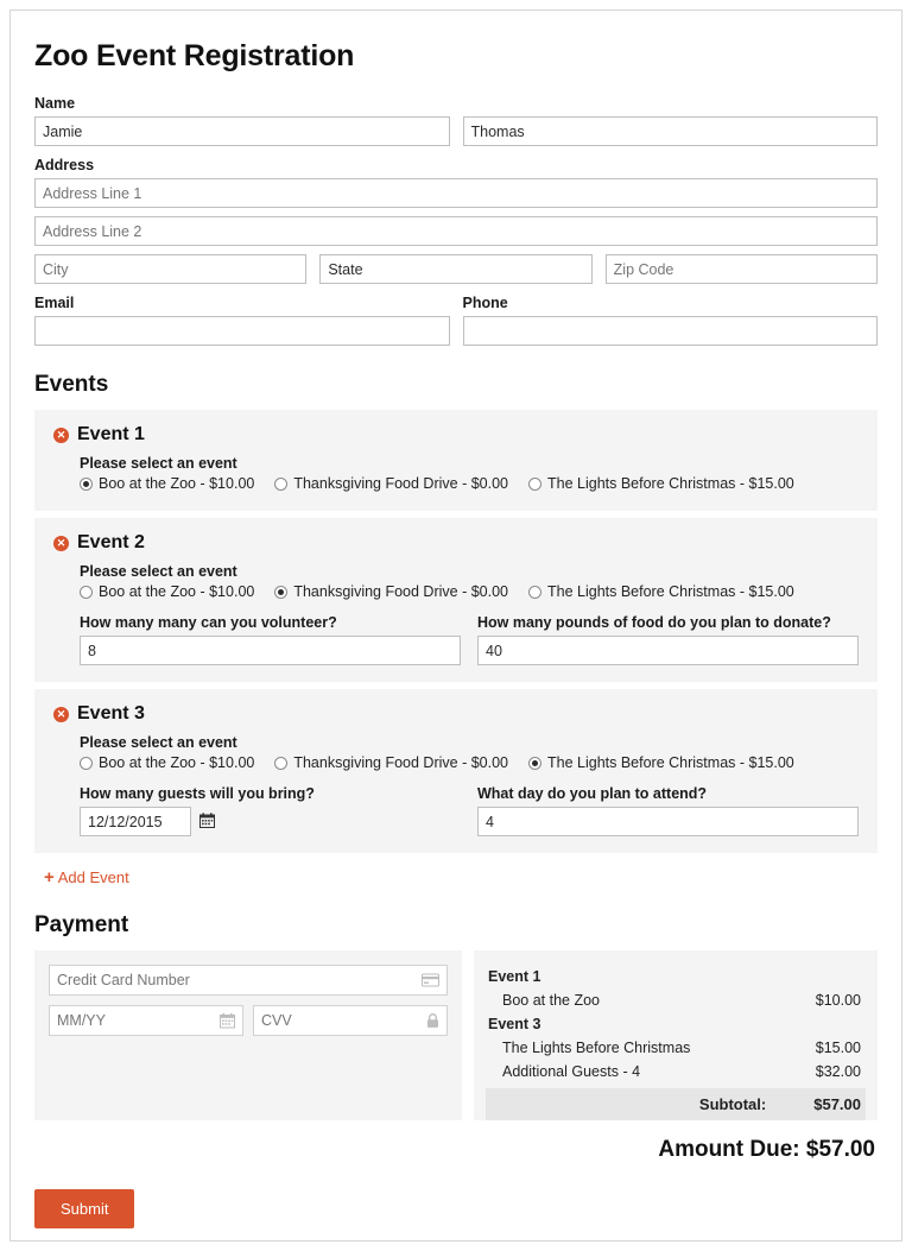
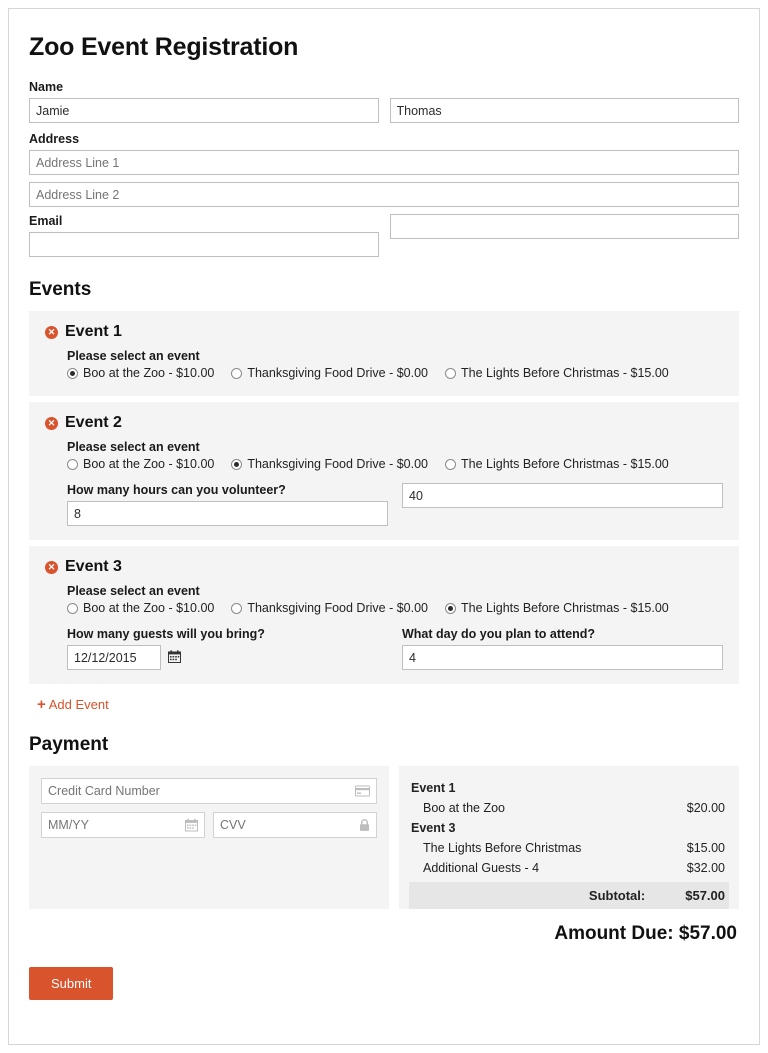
  Zoo Event Registration
  Name
  Jamie
  Thomas
  Address
  Address Line 1
  Address Line 2
- City
- State
- Zip Code
  Email
- Phone
  Events
  ✕
  Event 1
  Please select an event
  Boo at the Zoo - $10.00
  Thanksgiving Food Drive - $0.00
  The Lights Before Christmas - $15.00
  ✕
  Event 2
  Please select an event
  Boo at the Zoo - $10.00
  Thanksgiving Food Drive - $0.00
  The Lights Before Christmas - $15.00
- How many many can you volunteer?
+ How many hours can you volunteer?
  8
- How many pounds of food do you plan to donate?
  40
  ✕
  Event 3
  Please select an event
  Boo at the Zoo - $10.00
  Thanksgiving Food Drive - $0.00
  The Lights Before Christmas - $15.00
  How many guests will you bring?
  12/12/2015
  What day do you plan to attend?
  4
  +
  Add Event
  Payment
  Credit Card Number
  MM/YY
  CVV
  Event 1
  Boo at the Zoo
- $10.00
+ $20.00
  Event 3
  The Lights Before Christmas
  $15.00
  Additional Guests - 4
  $32.00
  Subtotal:
  $57.00
  Amount Due: $57.00
  Submit
